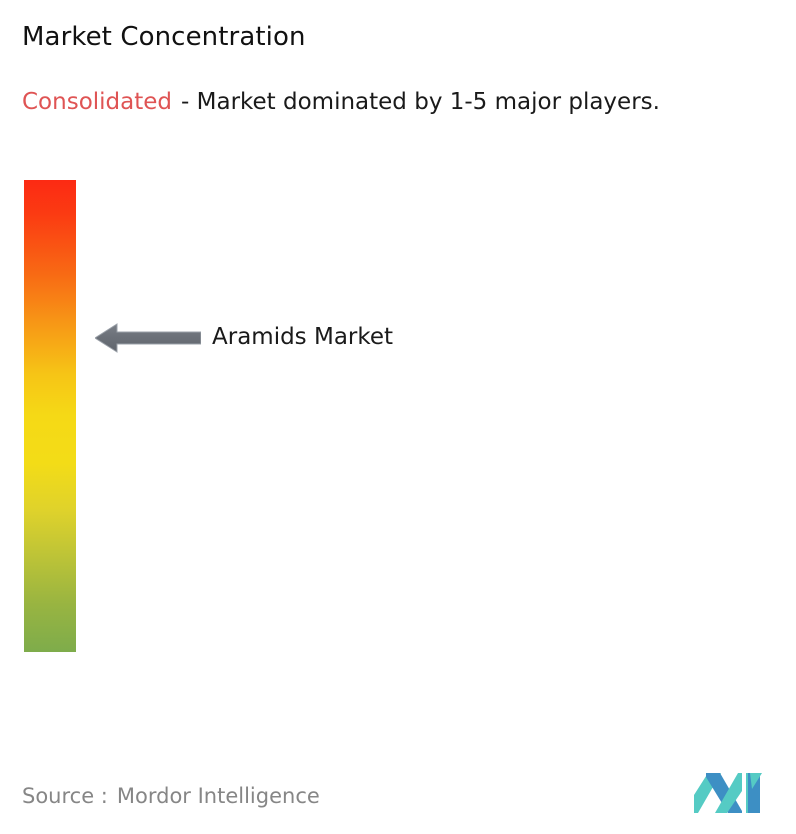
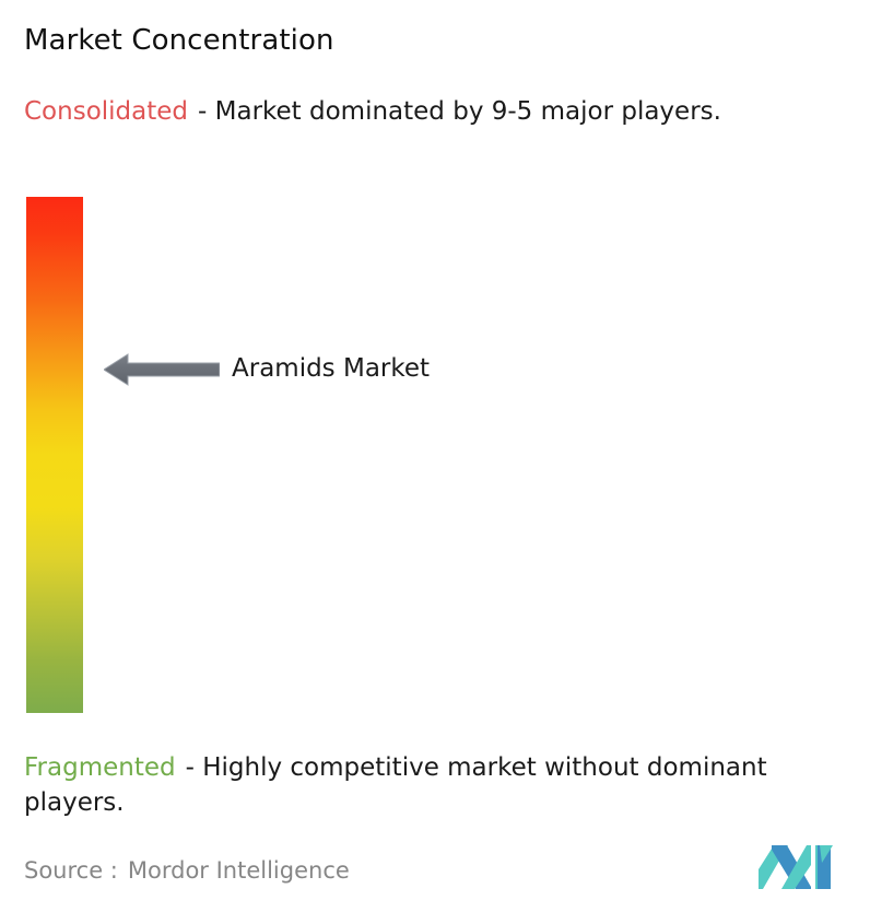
  Market Concentration
- Consolidated - Market dominated by 1-5 major players.
+ Consolidated - Market dominated by 9-5 major players.
  Aramids Market
+ Fragmented - Highly competitive market without dominant players.
  Source : Mordor Intelligence
